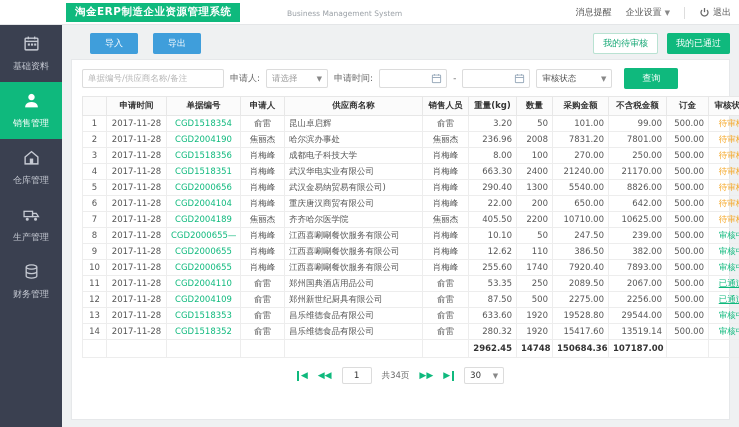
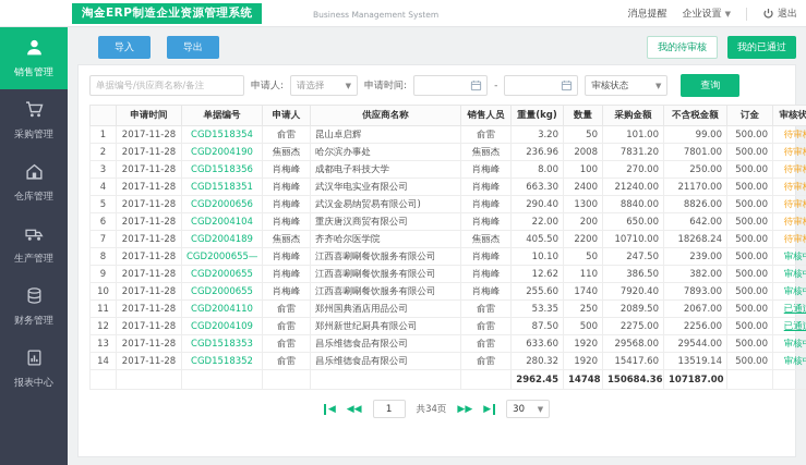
  淘金ERP制造企业资源管理系统
  Business Management System
  消息提醒
  企业设置
  ▼
  退出
- 基础资料
  销售管理
+ 采购管理
  仓库管理
  生产管理
  财务管理
+ 报表中心
  导入 导出
  我的待审核 我的已通过
  单据编号/供应商名称/备注
  申请人:
  请选择
  ▼
  申请时间:
  -
  审核状态
  ▼
  查询
  	申请时间	单据编号	申请人	供应商名称	销售人员	重量(kg)	数量	采购金额	不含税金额	订金	审核状
  1	2017-11-28	CGD1518354	俞雷	昆山卓启辉	俞雷	3.20	50	101.00	99.00	500.00	待审
  2	2017-11-28	CGD2004190	焦丽杰	哈尔滨办事处	焦丽杰	236.96	2008	7831.20	7801.00	500.00	待审
  3	2017-11-28	CGD1518356	肖梅峰	成都电子科技大学	肖梅峰	8.00	100	270.00	250.00	500.00	待审
  4	2017-11-28	CGD1518351	肖梅峰	武汉华电实业有限公司	肖梅峰	663.30	2400	21240.00	21170.00	500.00	待审
- 5	2017-11-28	CGD2000656	肖梅峰	武汉金易纳贸易有限公司)	肖梅峰	290.40	1300	5540.00	8826.00	500.00	待审
+ 5	2017-11-28	CGD2000656	肖梅峰	武汉金易纳贸易有限公司)	肖梅峰	290.40	1300	8840.00	8826.00	500.00	待审
  6	2017-11-28	CGD2004104	肖梅峰	重庆唐汉商贸有限公司	肖梅峰	22.00	200	650.00	642.00	500.00	待审
- 7	2017-11-28	CGD2004189	焦丽杰	齐齐哈尔医学院	焦丽杰	405.50	2200	10710.00	10625.00	500.00	待审
+ 7	2017-11-28	CGD2004189	焦丽杰	齐齐哈尔医学院	焦丽杰	405.50	2200	10710.00	18268.24	500.00	待审
  8	2017-11-28	CGD2000655—	肖梅峰	江西喜唰唰餐饮服务有限公司	肖梅峰	10.10	50	247.50	239.00	500.00	审核
  9	2017-11-28	CGD2000655	肖梅峰	江西喜唰唰餐饮服务有限公司	肖梅峰	12.62	110	386.50	382.00	500.00	审核
  10	2017-11-28	CGD2000655	肖梅峰	江西喜唰唰餐饮服务有限公司	肖梅峰	255.60	1740	7920.40	7893.00	500.00	审核
  11	2017-11-28	CGD2004110	俞雷	郑州国典酒店用品公司	俞雷	53.35	250	2089.50	2067.00	500.00	已通
  12	2017-11-28	CGD2004109	俞雷	郑州新世纪厨具有限公司	俞雷	87.50	500	2275.00	2256.00	500.00	已通
- 13	2017-11-28	CGD1518353	俞雷	昌乐维德食品有限公司	俞雷	633.60	1920	19528.80	29544.00	500.00	审核
+ 13	2017-11-28	CGD1518353	俞雷	昌乐维德食品有限公司	俞雷	633.60	1920	29568.00	29544.00	500.00	审核
  14	2017-11-28	CGD1518352	俞雷	昌乐维德食品有限公司	俞雷	280.32	1920	15417.60	13519.14	500.00	审核
  						2962.45	14748	150684.36	107187.00
  ◀
  ◀◀
  1
  共34页
  ▶▶
  ▶
  30
  ▼
